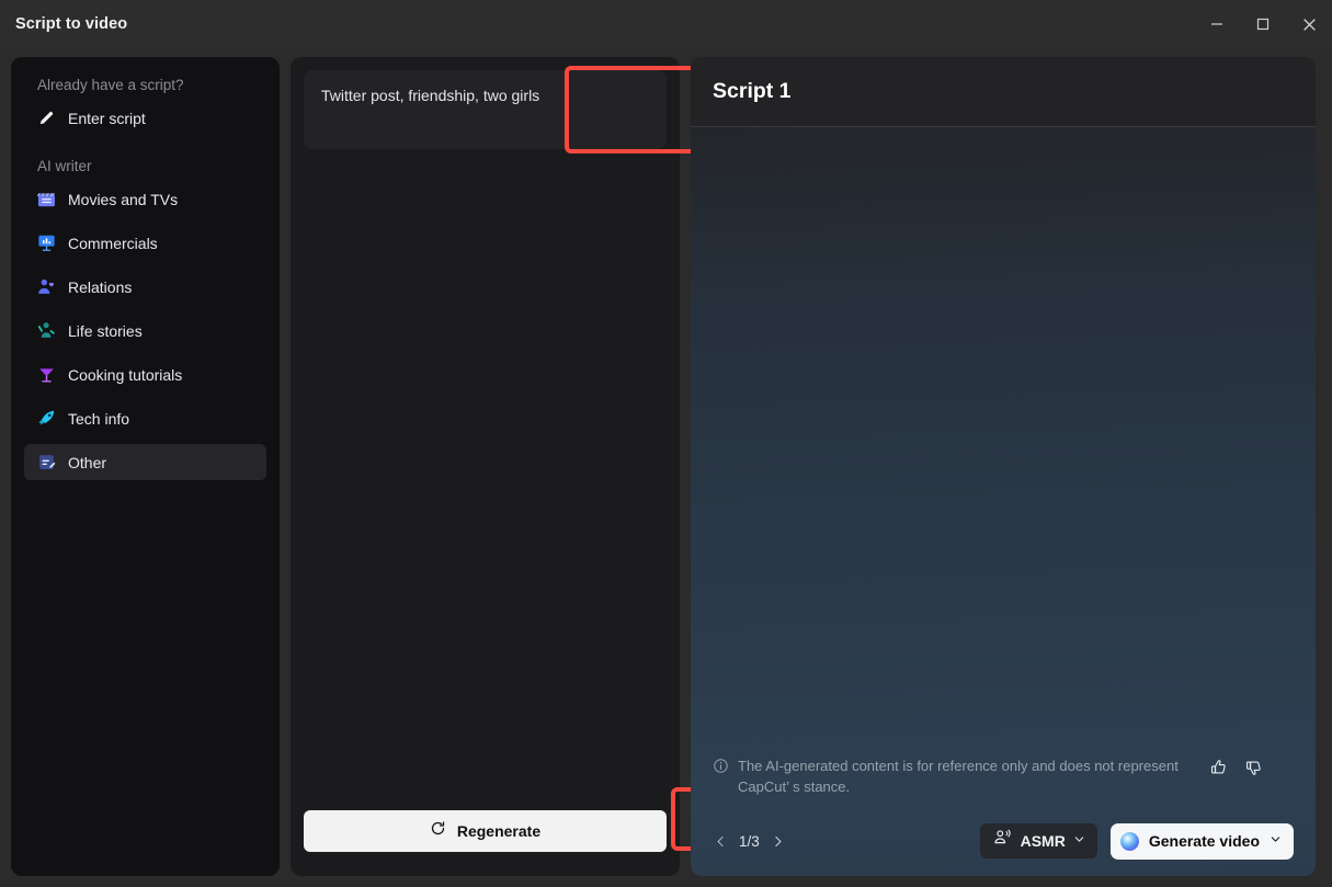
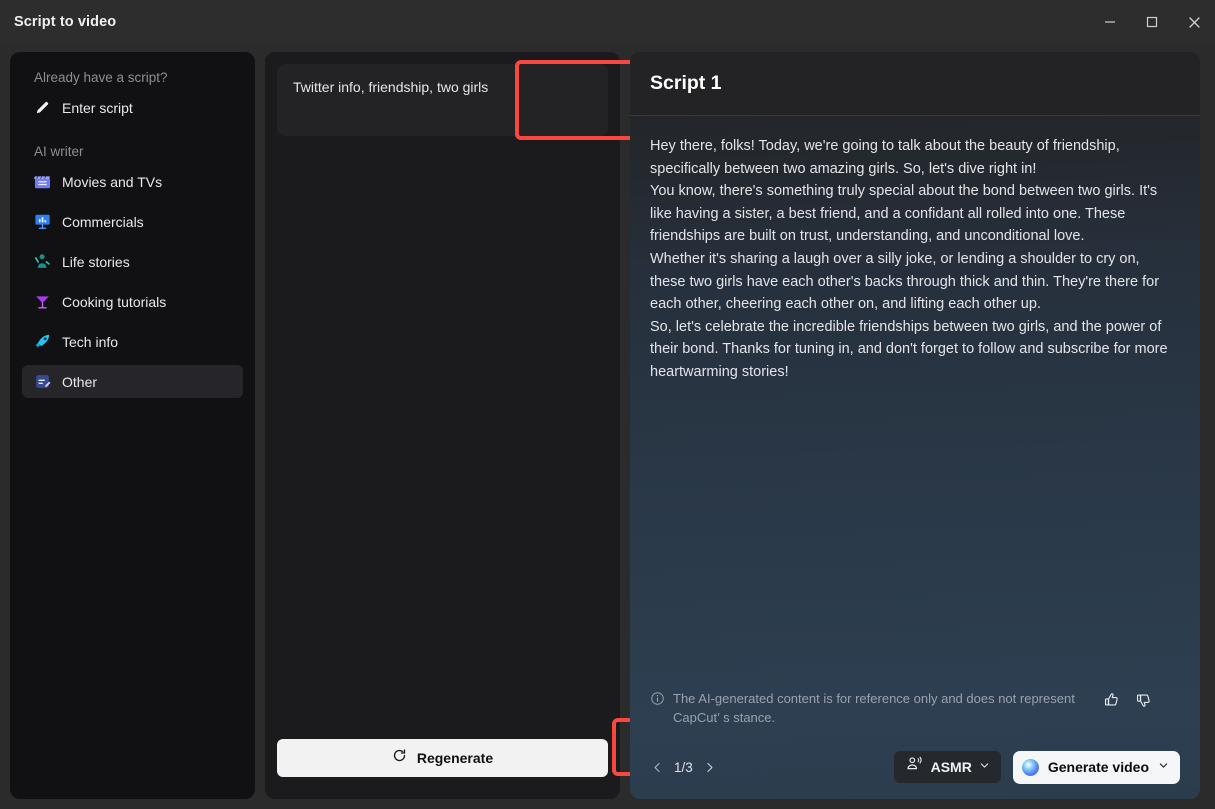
  Script to video
  Already have a script?
  Enter script
  AI writer
  Movies and TVs
  Commercials
- Relations
  Life stories
  Cooking tutorials
  Tech info
  Other
- Twitter post, friendship, two girls
+ Twitter info, friendship, two girls
  Regenerate
  Script 1
+ Hey there, folks! Today, we're going to talk about the beauty of friendship, specifically between two amazing girls. So, let's dive right in!
+ You know, there's something truly special about the bond between two girls. It's like having a sister, a best friend, and a confidant all rolled into one. These friendships are built on trust, understanding, and unconditional love.
+ Whether it's sharing a laugh over a silly joke, or lending a shoulder to cry on, these two girls have each other's backs through thick and thin. They're there for each other, cheering each other on, and lifting each other up.
+ So, let's celebrate the incredible friendships between two girls, and the power of their bond. Thanks for tuning in, and don't forget to follow and subscribe for more heartwarming stories!
  The AI-generated content is for reference only and does not represent CapCut’ s stance.
  1/3
  ASMR
  Generate video
